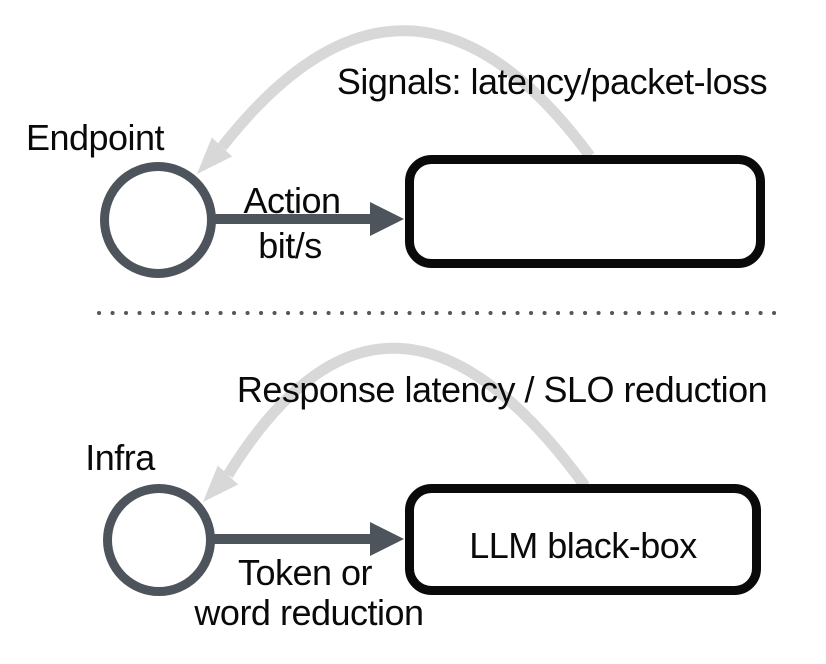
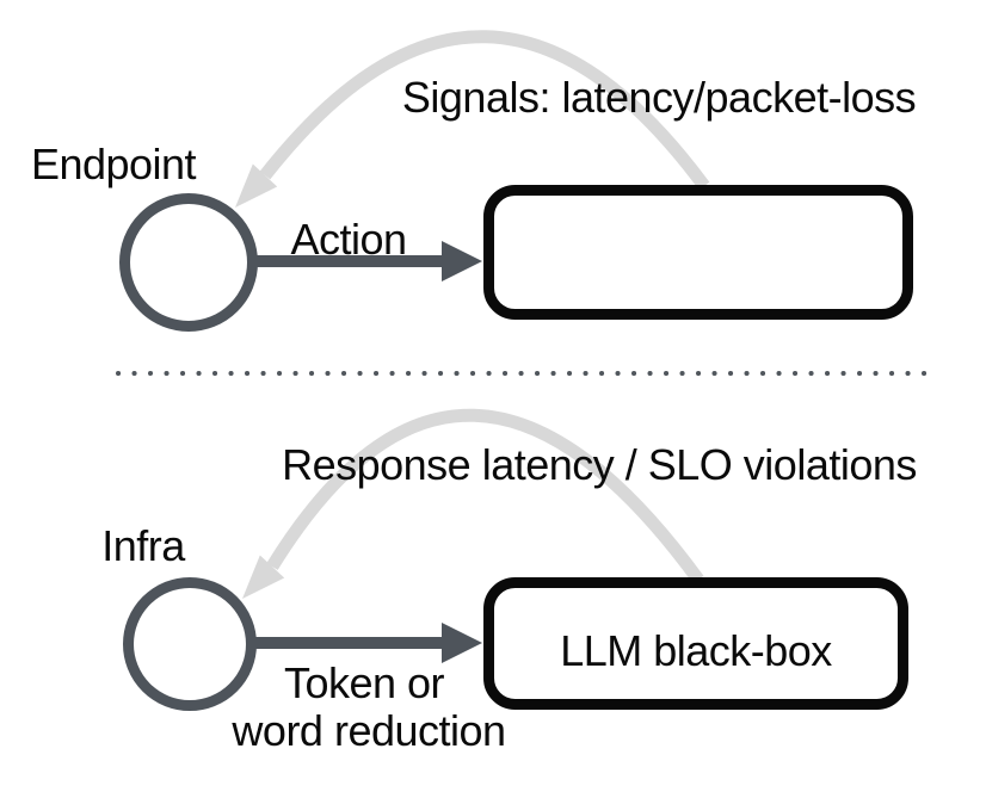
  Signals: latency/packet-loss
  Endpoint
  Action
- bit/s
- Response latency / SLO reduction
+ Response latency / SLO violations
  Infra
  Token or
  word reduction
  LLM black-box
